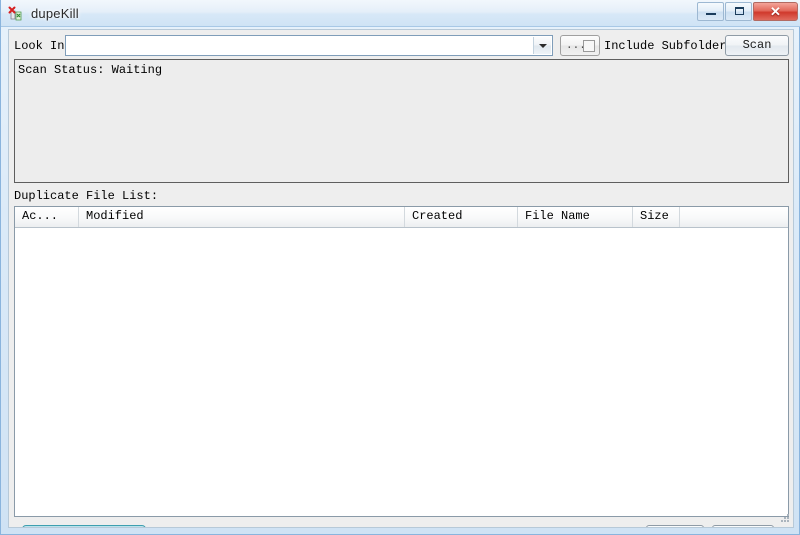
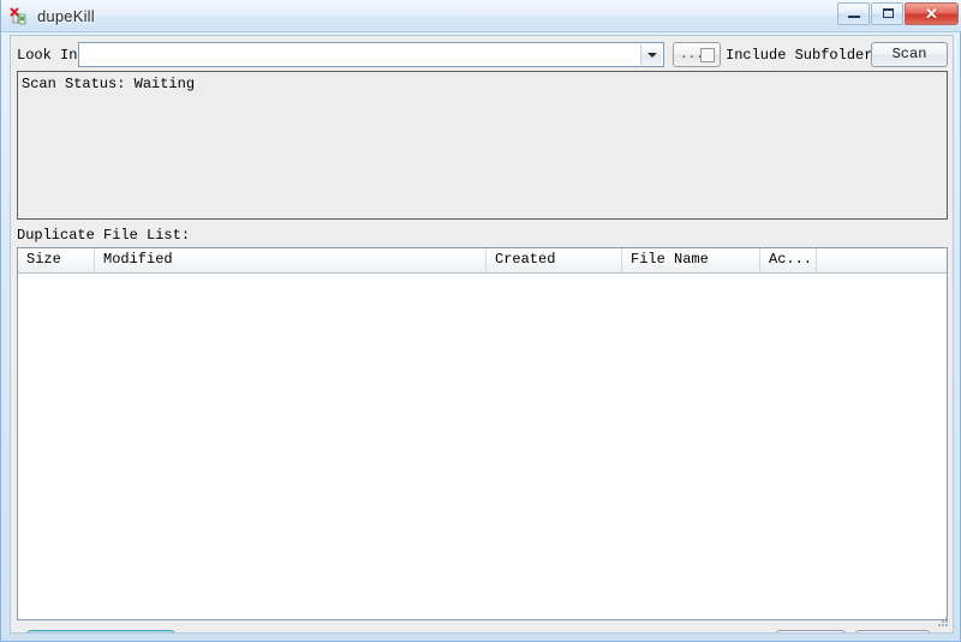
  dupeKill
  ✕
  Look In
  Include Subfolder
  Scan
  Scan Status: Waiting
  Duplicate File List:
- Ac...
+ Size
  Modified
  Created
  File Name
- Size
+ Ac...
